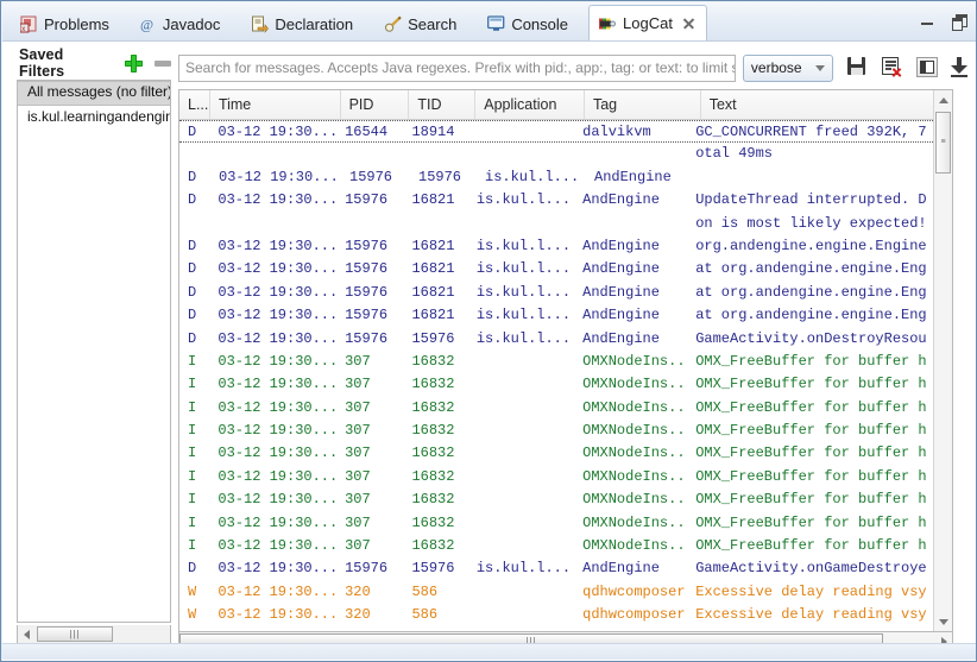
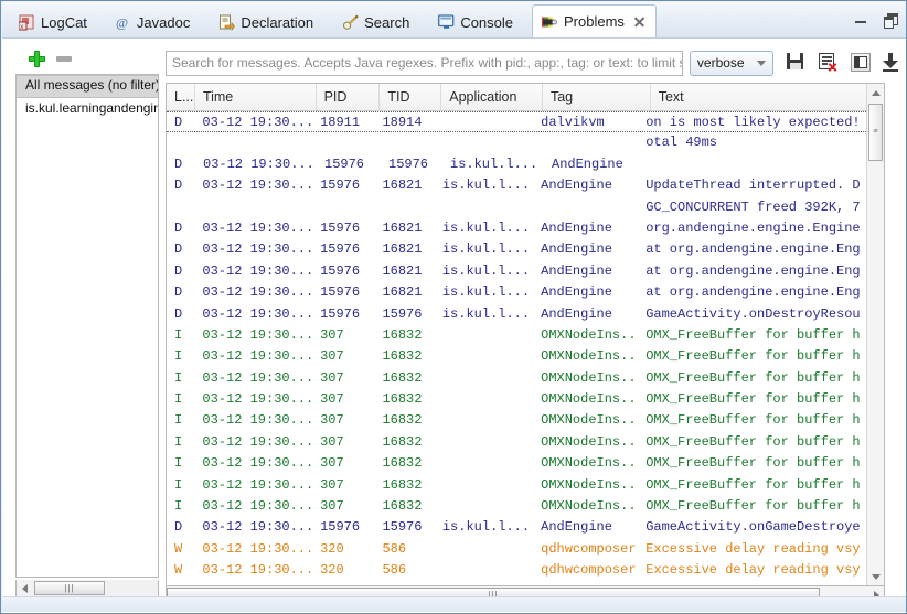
- Problems
+ LogCat
  @
  Javadoc
  Declaration
  Search
  Console
- LogCat
+ Problems
- Saved Filters
  All messages (no filter
  is.kul.learningandengin
  |||
  Search for messages. Accepts Java regexes. Prefix with pid:, app:, tag: or text: to limit s
  verbose
  L...
  Time
  PID
  TID
  Application
  Tag
  Text
  D
  03-12 19:30...
- 16544
+ 18911
  18914
  dalvikvm
- GC_CONCURRENT freed 392K, 7
+ on is most likely expected!
  otal 49ms
  D
  03-12 19:30...
  15976
  15976
  is.kul.l...
  AndEngine
  D
  03-12 19:30...
  15976
  16821
  is.kul.l...
  AndEngine
  UpdateThread interrupted. D
- on is most likely expected!
+ GC_CONCURRENT freed 392K, 7
  D
  03-12 19:30...
  15976
  16821
  is.kul.l...
  AndEngine
  org.andengine.engine.Engine
  D
  03-12 19:30...
  15976
  16821
  is.kul.l...
  AndEngine
  at org.andengine.engine.Eng
  D
  03-12 19:30...
  15976
  16821
  is.kul.l...
  AndEngine
  at org.andengine.engine.Eng
  D
  03-12 19:30...
  15976
  16821
  is.kul.l...
  AndEngine
  at org.andengine.engine.Eng
  D
  03-12 19:30...
  15976
  15976
  is.kul.l...
  AndEngine
  GameActivity.onDestroyResou
  I
  03-12 19:30...
  307
  16832
  OMXNodeIns..
  OMX_FreeBuffer for buffer h
  I
  03-12 19:30...
  307
  16832
  OMXNodeIns..
  OMX_FreeBuffer for buffer h
  I
  03-12 19:30...
  307
  16832
  OMXNodeIns..
  OMX_FreeBuffer for buffer h
  I
  03-12 19:30...
  307
  16832
  OMXNodeIns..
  OMX_FreeBuffer for buffer h
  I
  03-12 19:30...
  307
  16832
  OMXNodeIns..
  OMX_FreeBuffer for buffer h
  I
  03-12 19:30...
  307
  16832
  OMXNodeIns..
  OMX_FreeBuffer for buffer h
  I
  03-12 19:30...
  307
  16832
  OMXNodeIns..
  OMX_FreeBuffer for buffer h
  I
  03-12 19:30...
  307
  16832
  OMXNodeIns..
  OMX_FreeBuffer for buffer h
  I
  03-12 19:30...
  307
  16832
  OMXNodeIns..
  OMX_FreeBuffer for buffer h
  D
  03-12 19:30...
  15976
  15976
  is.kul.l...
  AndEngine
  GameActivity.onGameDestroye
  W
  03-12 19:30...
  320
  586
  qdhwcomposer
  Excessive delay reading vsy
  W
  03-12 19:30...
  320
  586
  qdhwcomposer
  Excessive delay reading vsy
  |||
